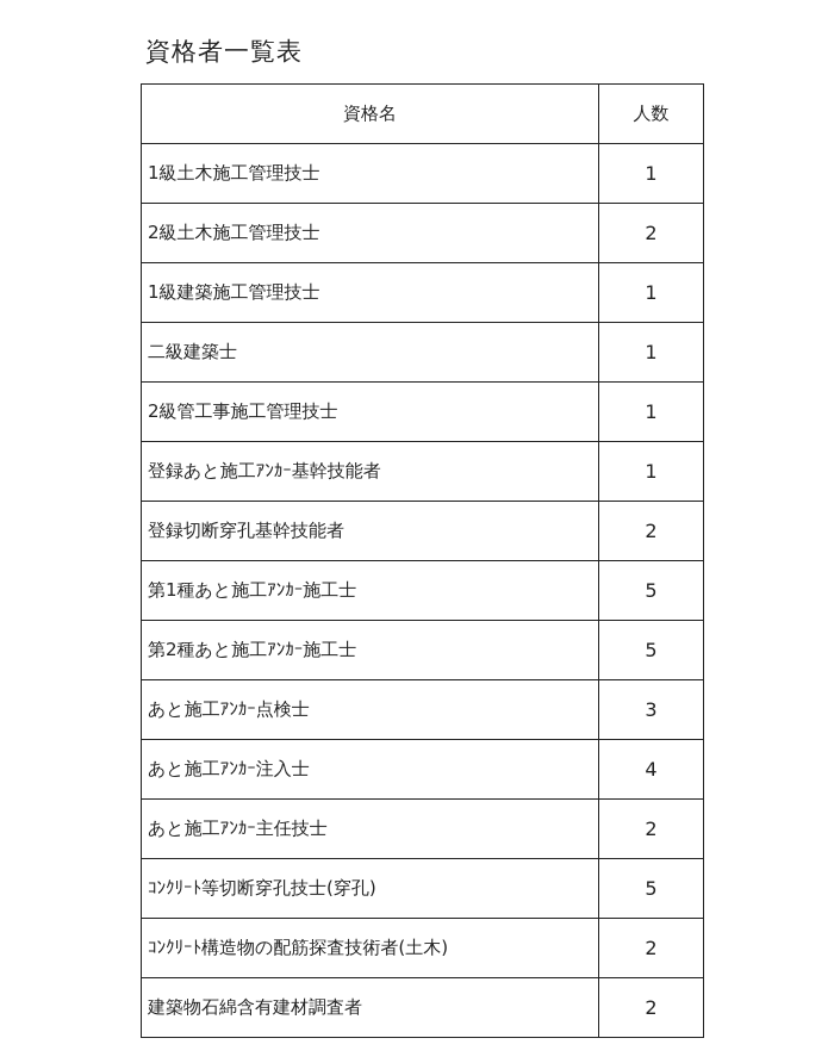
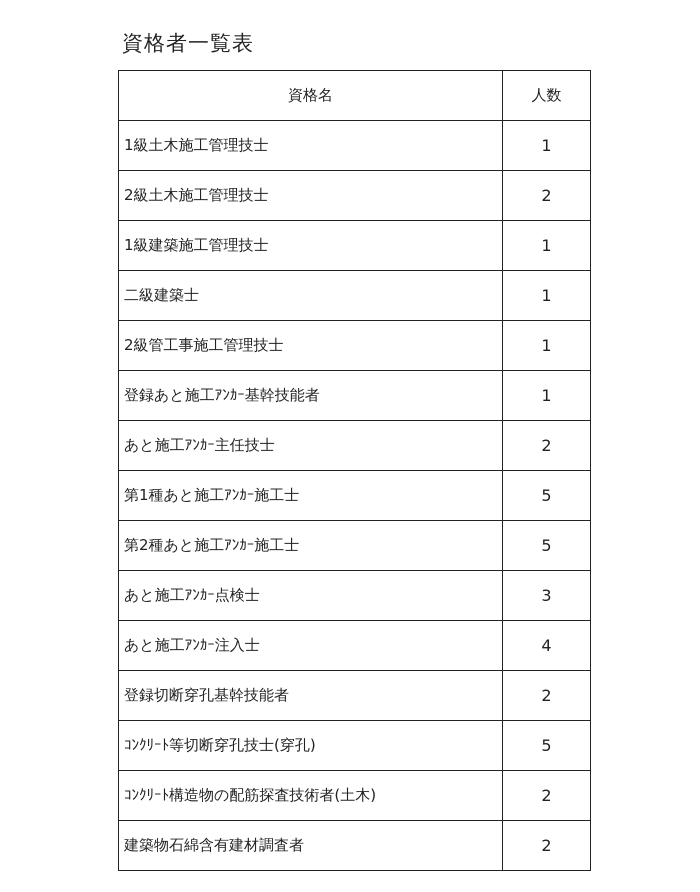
  資格者一覧表
  資格名	人数
  1級土木施工管理技士	1
  2級土木施工管理技士	2
  1級建築施工管理技士	1
  二級建築士	1
  2級管工事施工管理技士	1
  登録あと施工ｱﾝｶｰ基幹技能者	1
- 登録切断穿孔基幹技能者	2
+ あと施工ｱﾝｶｰ主任技士	2
  第1種あと施工ｱﾝｶｰ施工士	5
  第2種あと施工ｱﾝｶｰ施工士	5
  あと施工ｱﾝｶｰ点検士	3
  あと施工ｱﾝｶｰ注入士	4
- あと施工ｱﾝｶｰ主任技士	2
+ 登録切断穿孔基幹技能者	2
  ｺﾝｸﾘｰﾄ等切断穿孔技士(穿孔)	5
  ｺﾝｸﾘｰﾄ構造物の配筋探査技術者(土木)	2
  建築物石綿含有建材調査者	2
